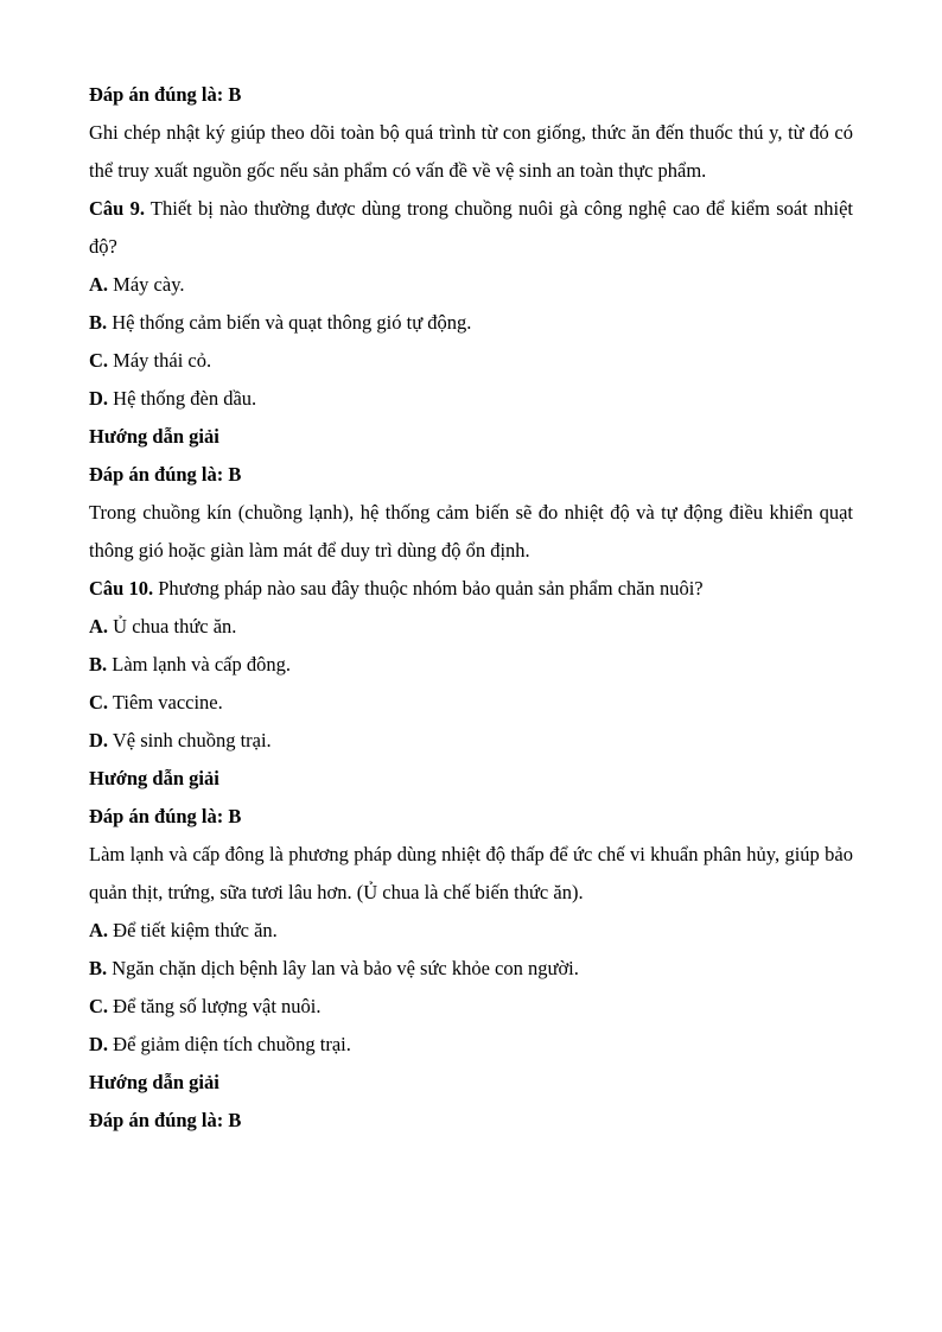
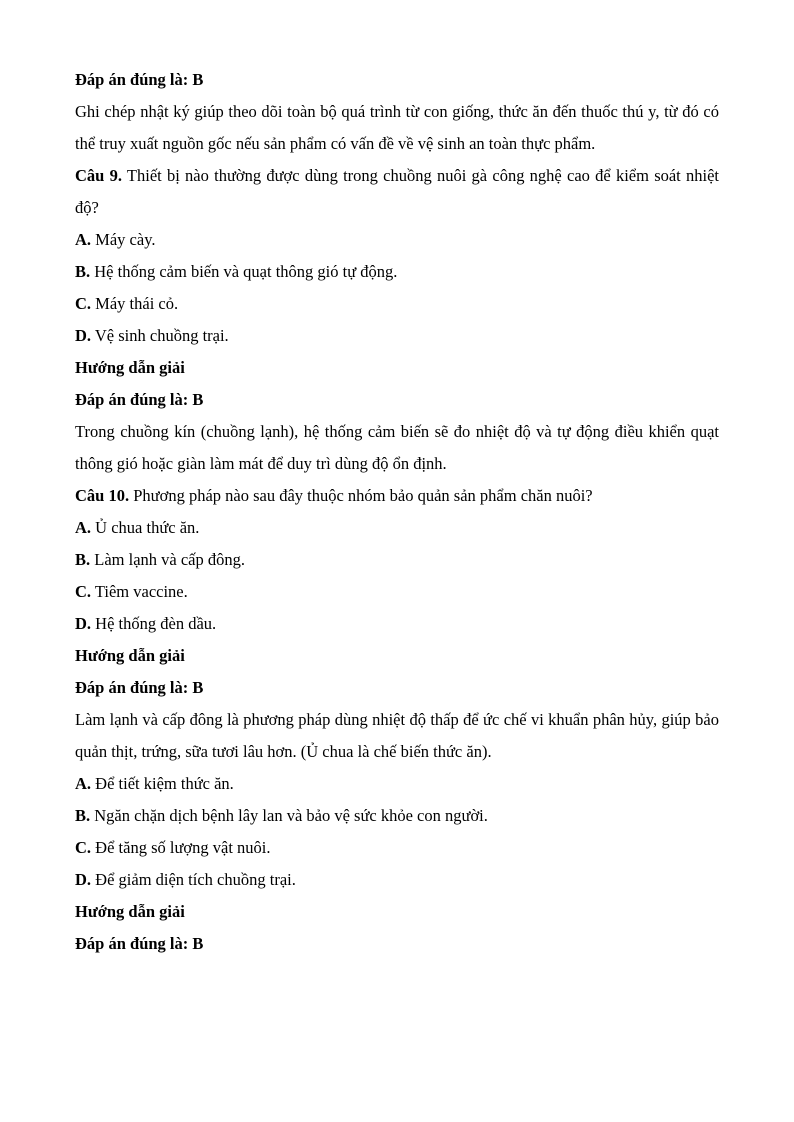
  Đáp án đúng là: B
  Ghi chép nhật ký giúp theo dõi toàn bộ quá trình từ con giống, thức ăn đến thuốc thú y, từ đó có thể truy xuất nguồn gốc nếu sản phẩm có vấn đề về vệ sinh an toàn thực phẩm.
  Câu 9. Thiết bị nào thường được dùng trong chuồng nuôi gà công nghệ cao để kiểm soát nhiệt độ?
  A. Máy cày.
  B. Hệ thống cảm biến và quạt thông gió tự động.
  C. Máy thái cỏ.
- D. Hệ thống đèn dầu.
+ D. Vệ sinh chuồng trại.
  Hướng dẫn giải
  Đáp án đúng là: B
  Trong chuồng kín (chuồng lạnh), hệ thống cảm biến sẽ đo nhiệt độ và tự động điều khiển quạt thông gió hoặc giàn làm mát để duy trì dùng độ ổn định.
  Câu 10. Phương pháp nào sau đây thuộc nhóm bảo quản sản phẩm chăn nuôi?
  A. Ủ chua thức ăn.
  B. Làm lạnh và cấp đông.
  C. Tiêm vaccine.
- D. Vệ sinh chuồng trại.
+ D. Hệ thống đèn dầu.
  Hướng dẫn giải
  Đáp án đúng là: B
  Làm lạnh và cấp đông là phương pháp dùng nhiệt độ thấp để ức chế vi khuẩn phân hủy, giúp bảo quản thịt, trứng, sữa tươi lâu hơn. (Ủ chua là chế biến thức ăn).
  A. Để tiết kiệm thức ăn.
  B. Ngăn chặn dịch bệnh lây lan và bảo vệ sức khỏe con người.
  C. Để tăng số lượng vật nuôi.
  D. Để giảm diện tích chuồng trại.
  Hướng dẫn giải
  Đáp án đúng là: B
